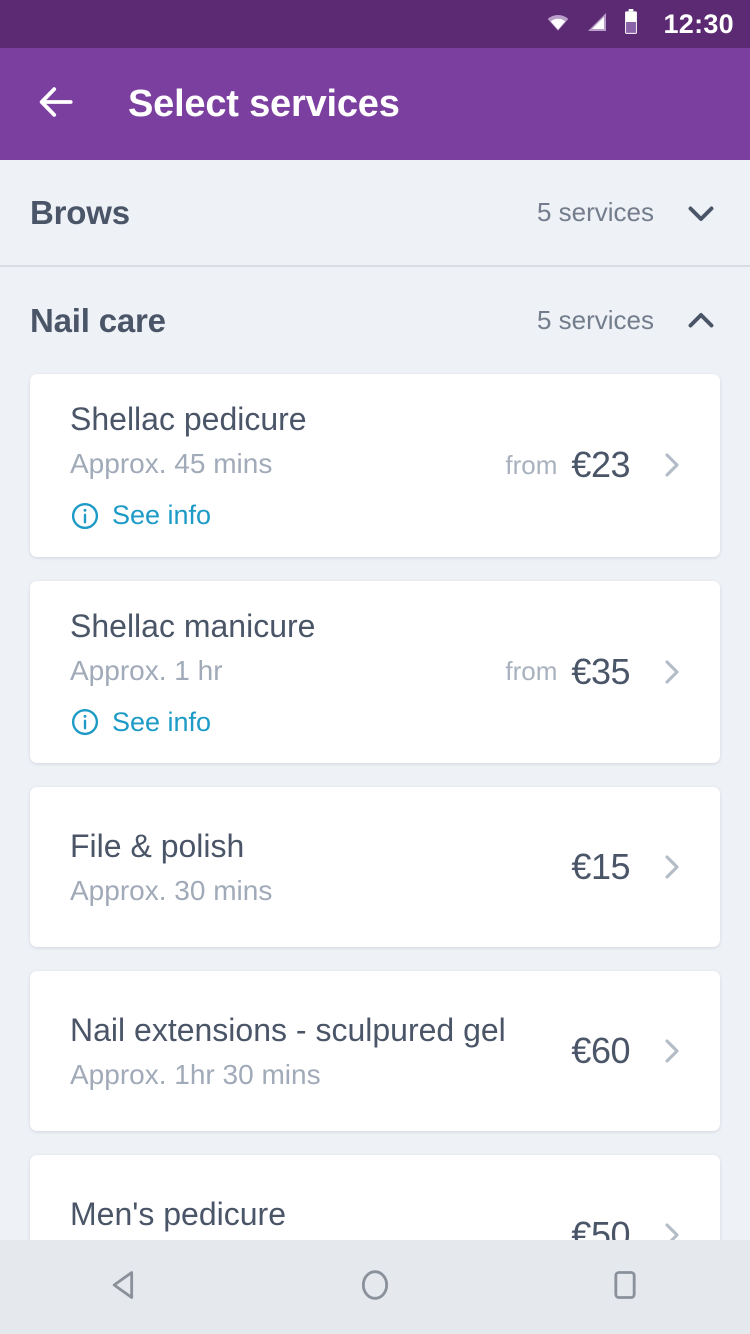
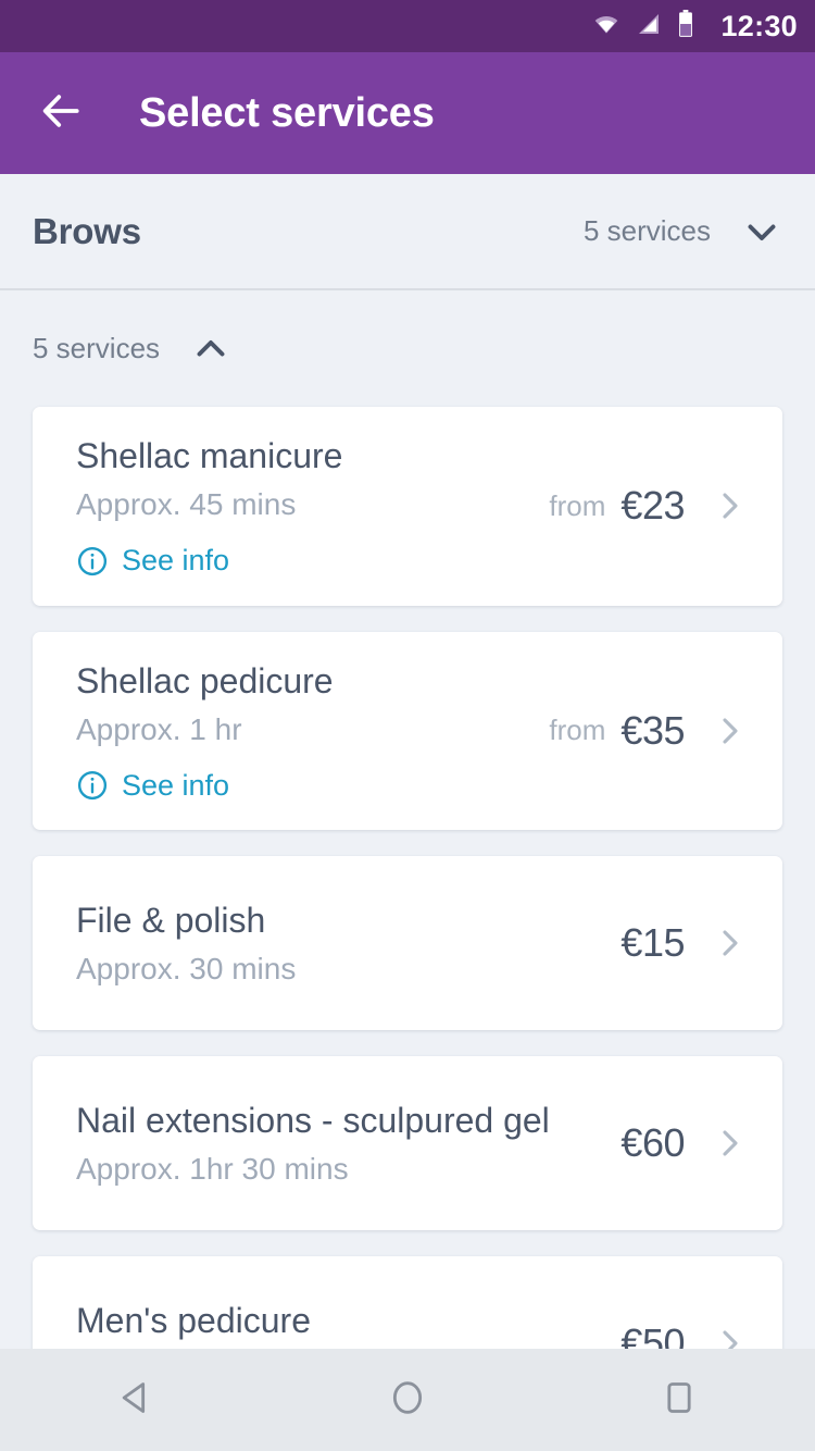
  12:30
  Select services
  Brows
  5 services
- Nail care
  5 services
- Shellac pedicure
+ Shellac manicure
  Approx. 45 mins
  See info
  from
  €23
- Shellac manicure
+ Shellac pedicure
  Approx. 1 hr
  See info
  from
  €35
  File & polish
  Approx. 30 mins
  €15
  Nail extensions - sculpured gel
  Approx. 1hr 30 mins
  €60
  Men's pedicure
  €50
